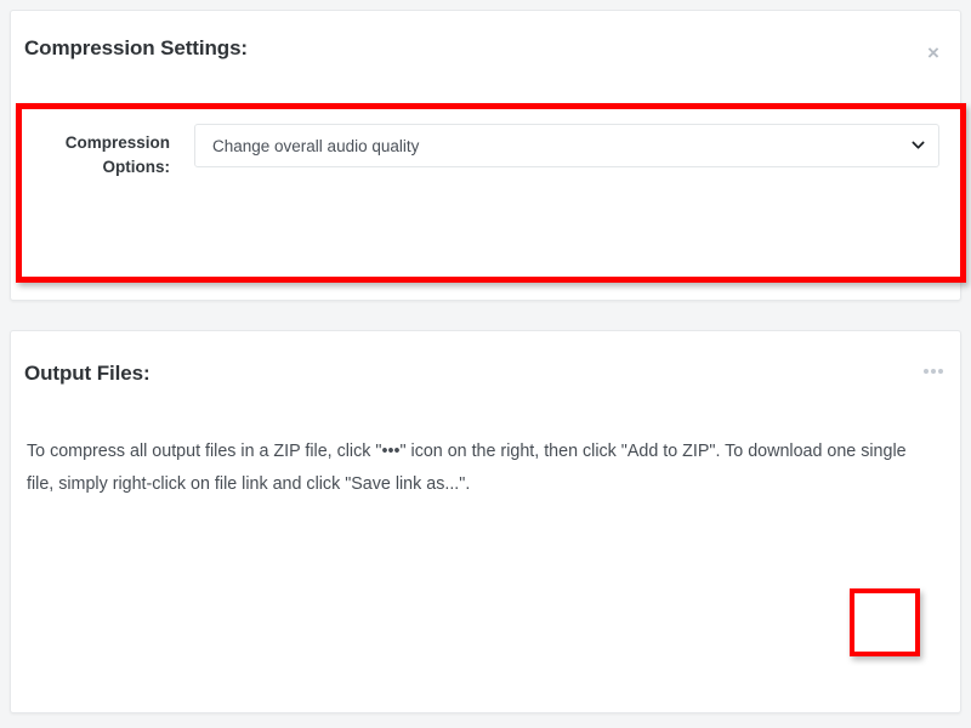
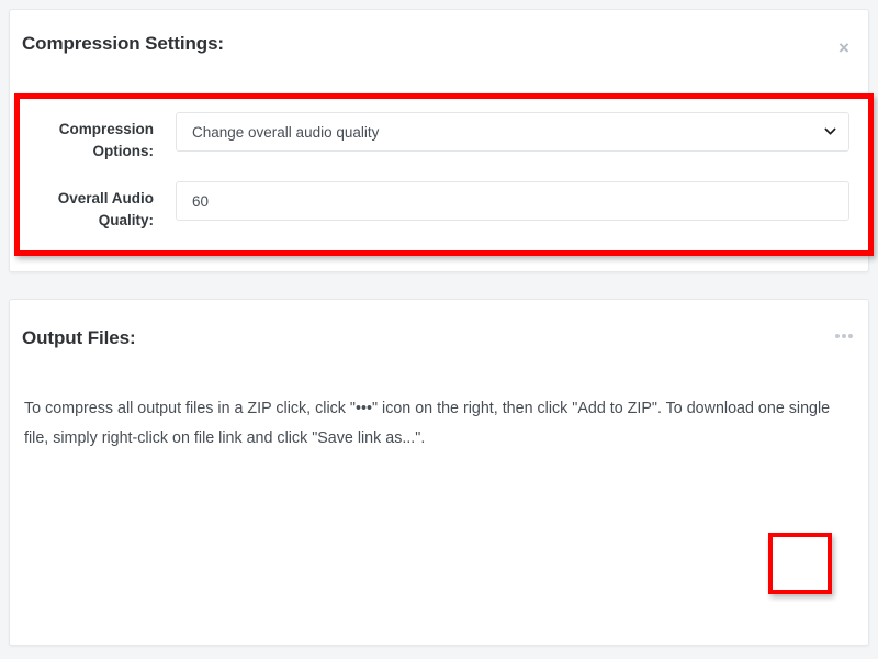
  Compression Settings:
  ×
  Compression Options:
  Change overall audio quality
+ Overall Audio Quality:
+ 60
  Output Files:
- To compress all output files in a ZIP file, click "•••" icon on the right, then click "Add to ZIP". To download one single file, simply right-click on file link and click "Save link as...".
+ To compress all output files in a ZIP click, click "•••" icon on the right, then click "Add to ZIP". To download one single file, simply right-click on file link and click "Save link as...".
